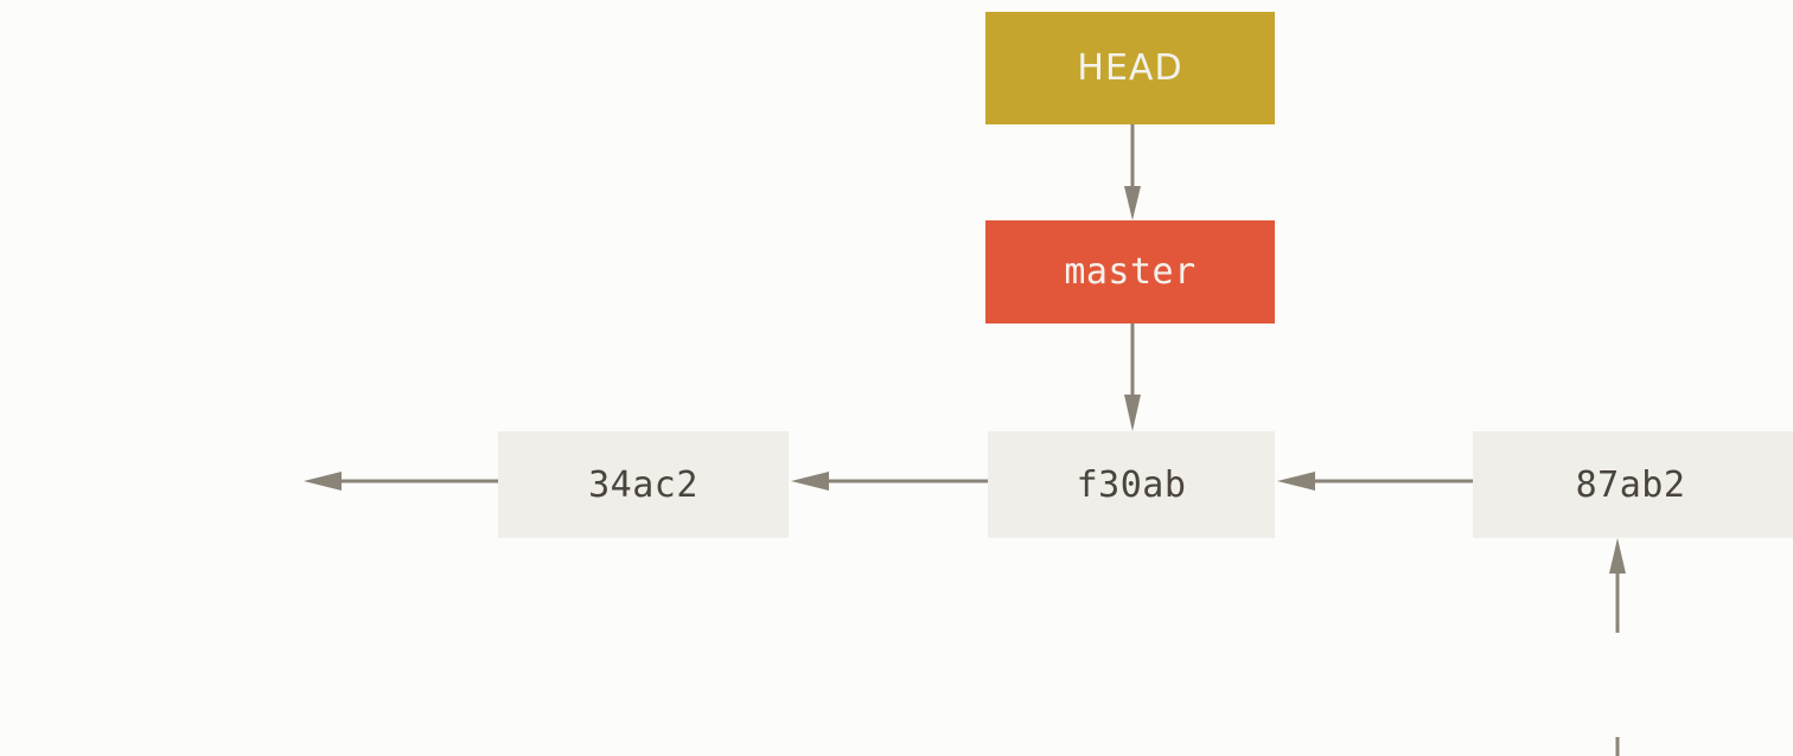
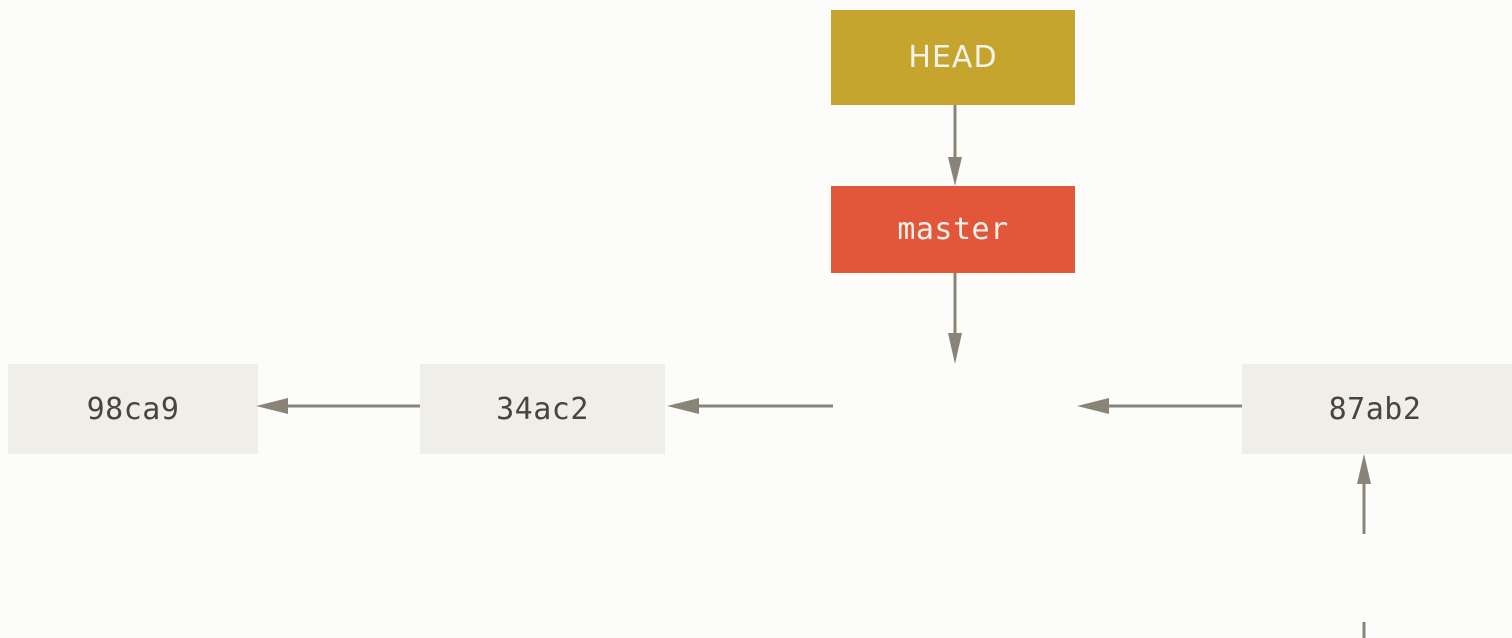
  HEAD
  master
+ 98ca9
  34ac2
- f30ab
  87ab2
